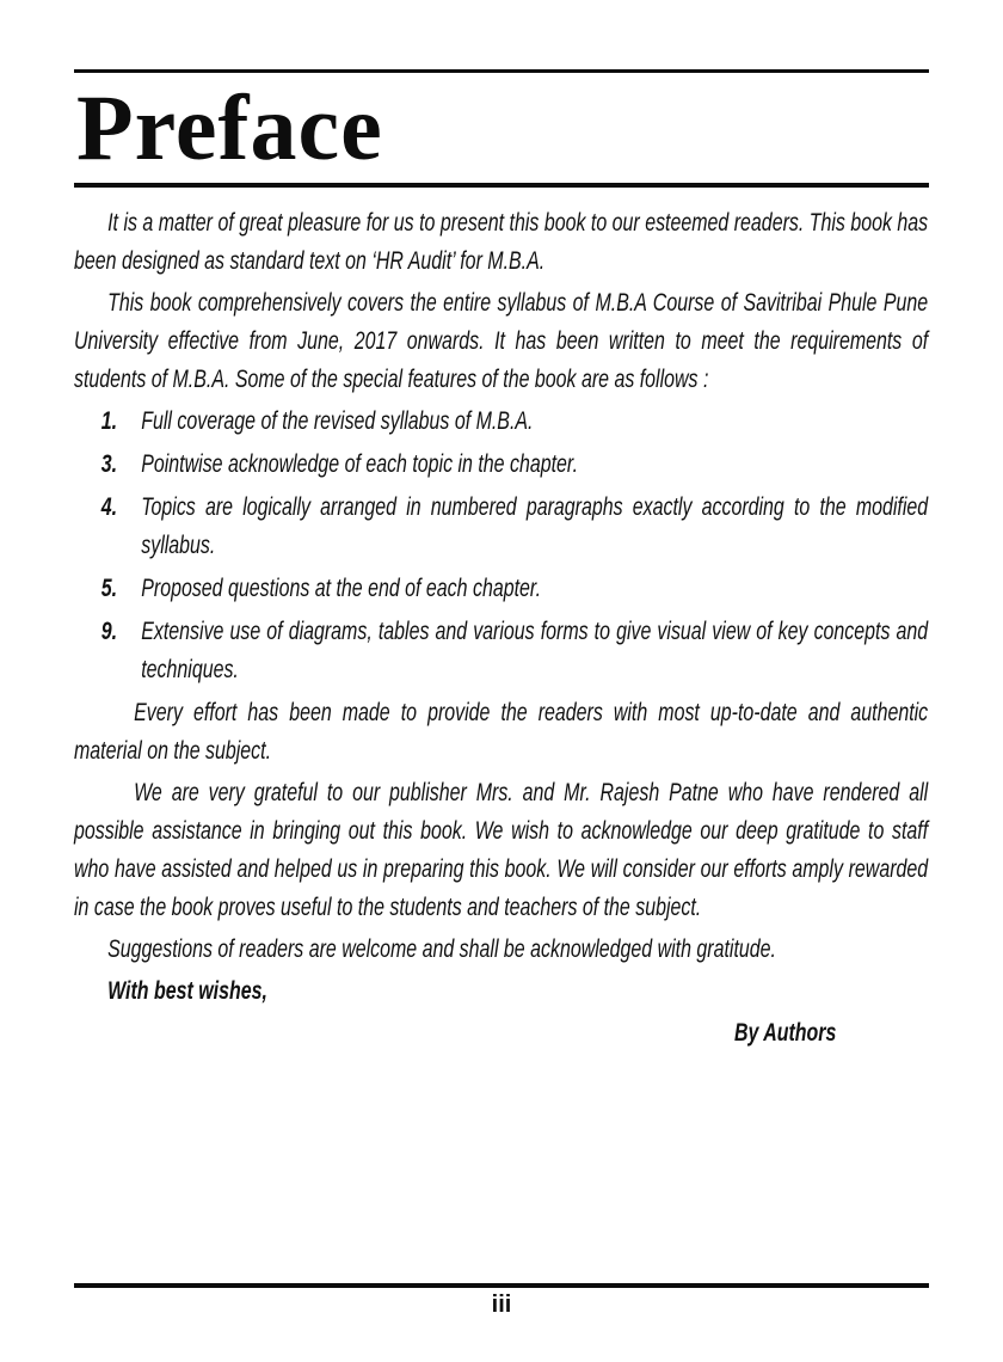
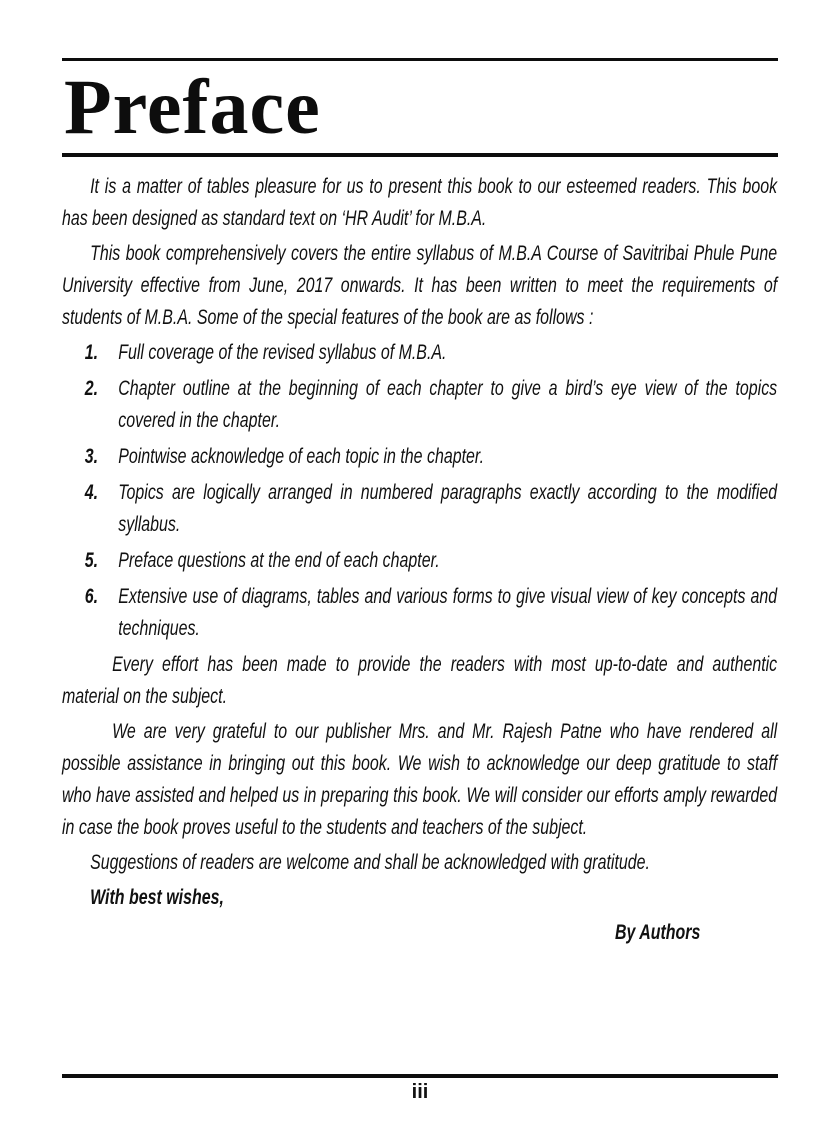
  Preface
- It is a matter of great pleasure for us to present this book to our esteemed readers. This book has been designed as standard text on ‘HR Audit’ for M.B.A.
+ It is a matter of tables pleasure for us to present this book to our esteemed readers. This book has been designed as standard text on ‘HR Audit’ for M.B.A.
  This book comprehensively covers the entire syllabus of M.B.A Course of Savitribai Phule Pune University effective from June, 2017 onwards. It has been written to meet the requirements of students of M.B.A. Some of the special features of the book are as follows :
  1.
  Full coverage of the revised syllabus of M.B.A.
+ 2.
+ Chapter outline at the beginning of each chapter to give a bird’s eye view of the topics covered in the chapter.
  3.
  Pointwise acknowledge of each topic in the chapter.
  4.
  Topics are logically arranged in numbered paragraphs exactly according to the modified syllabus.
  5.
- Proposed questions at the end of each chapter.
+ Preface questions at the end of each chapter.
- 9.
+ 6.
  Extensive use of diagrams, tables and various forms to give visual view of key concepts and techniques.
  Every effort has been made to provide the readers with most up-to-date and authentic material on the subject.
  We are very grateful to our publisher Mrs. and Mr. Rajesh Patne who have rendered all possible assistance in bringing out this book. We wish to acknowledge our deep gratitude to staff who have assisted and helped us in preparing this book. We will consider our efforts amply rewarded in case the book proves useful to the students and teachers of the subject.
  Suggestions of readers are welcome and shall be acknowledged with gratitude.
  With best wishes,
  By Authors
  iii
